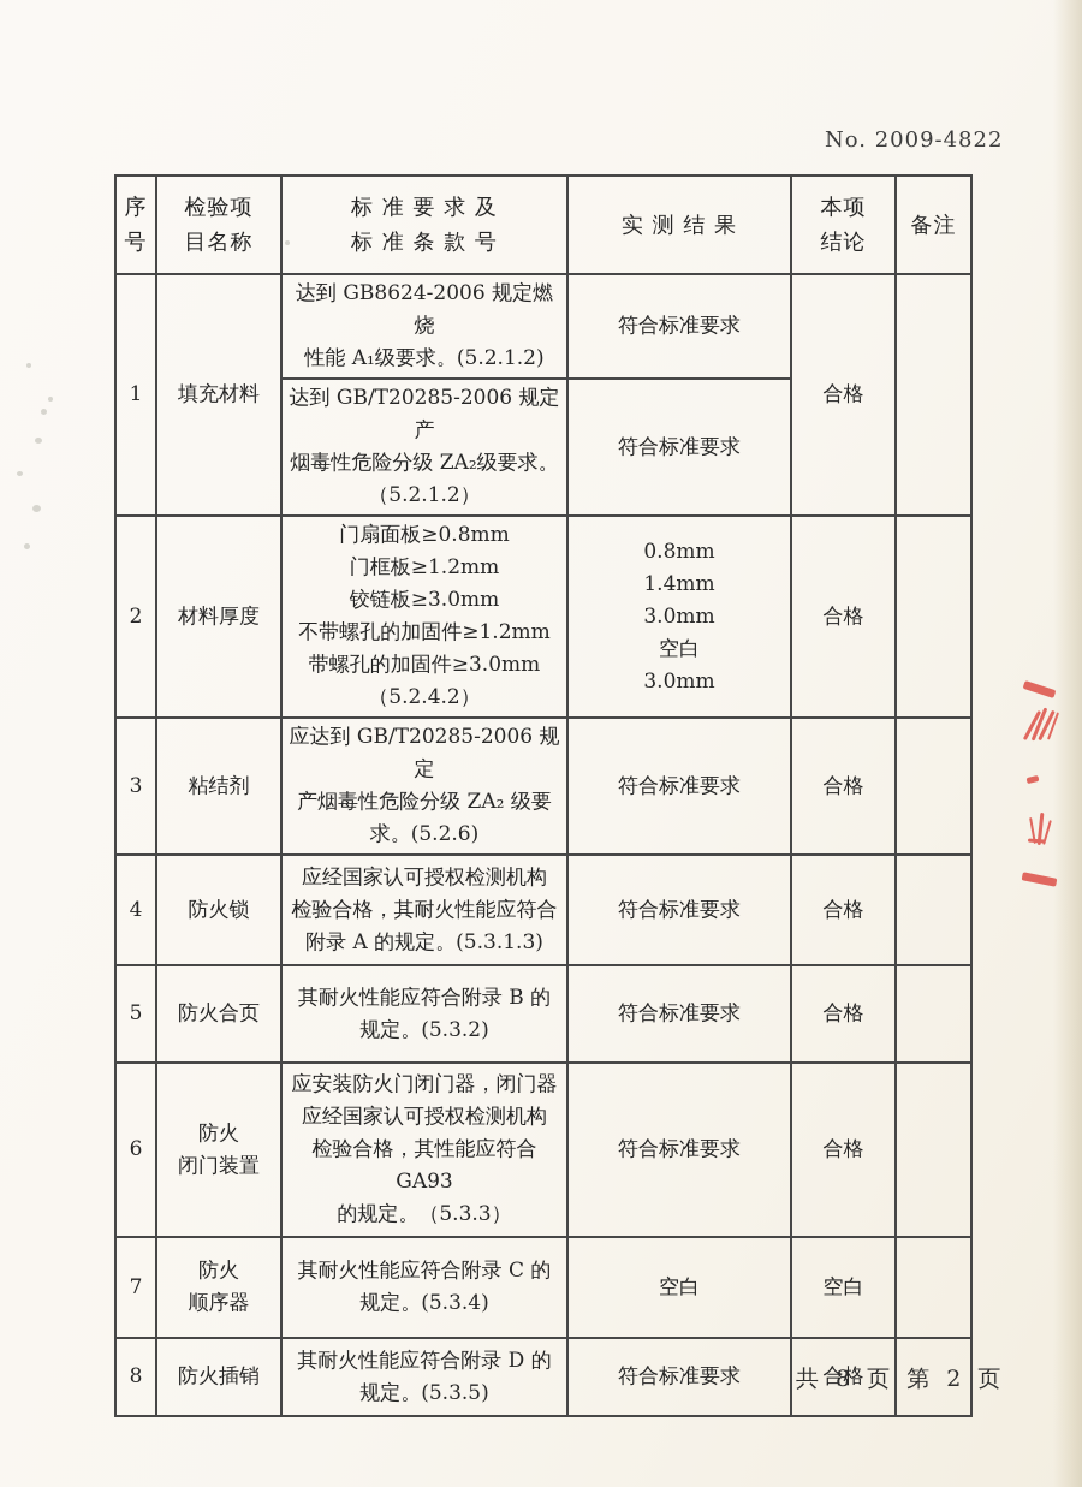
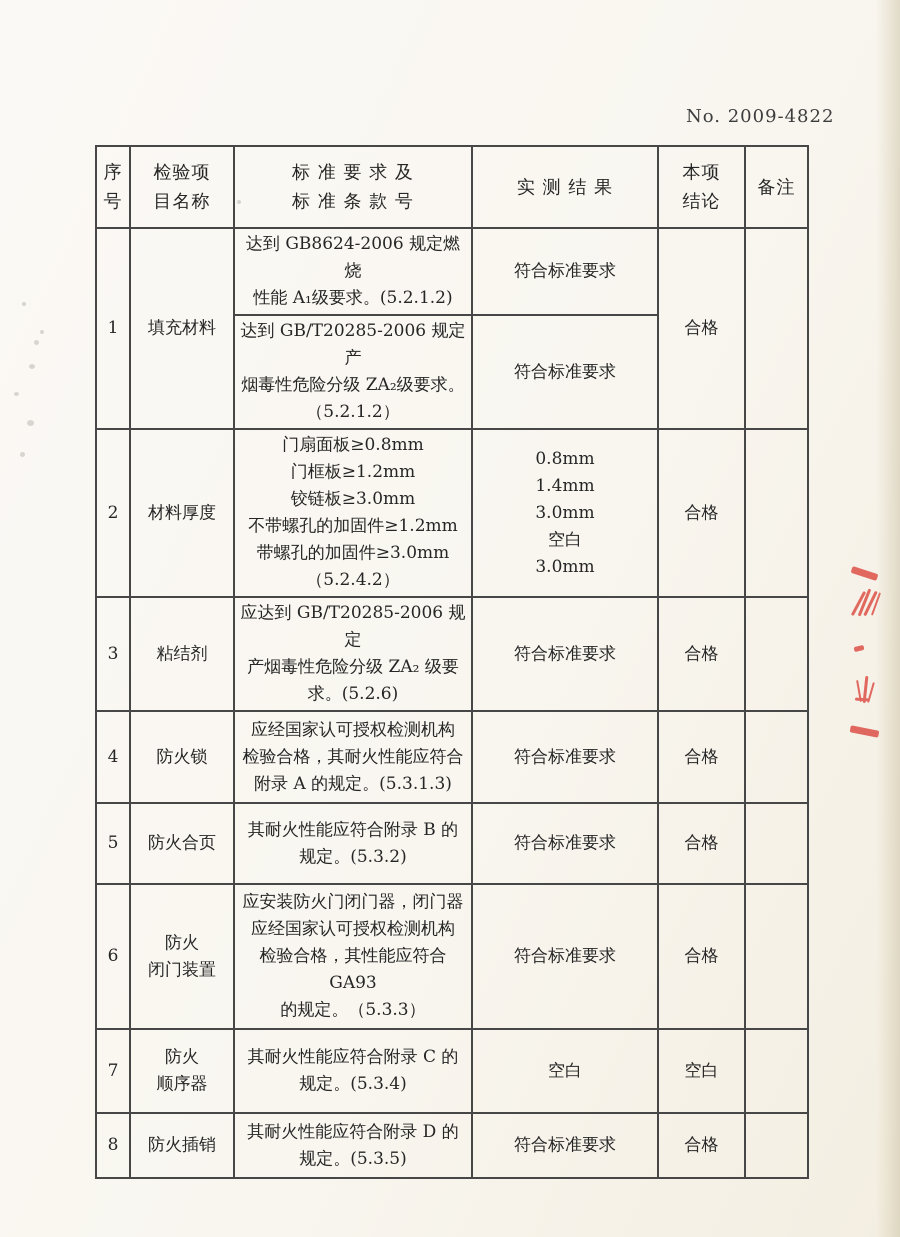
  No. 2009-4822
  序 号	检验项 目名称	标 准 要 求 及 标 准 条 款 号	实 测 结 果	本项 结论	备注
  1	填充材料	达到 GB8624-2006 规定燃烧 性能 A₁级要求。(5.2.1.2)	符合标准要求	合格
  达到 GB/T20285-2006 规定产 烟毒性危险分级 ZA₂级要求。 （5.2.1.2）	符合标准要求
  2	材料厚度	门扇面板≥0.8mm 门框板≥1.2mm 铰链板≥3.0mm 不带螺孔的加固件≥1.2mm 带螺孔的加固件≥3.0mm （5.2.4.2）	0.8mm 1.4mm 3.0mm 空白 3.0mm	合格
  3	粘结剂	应达到 GB/T20285-2006 规定 产烟毒性危险分级 ZA₂ 级要 求。(5.2.6)	符合标准要求	合格
  4	防火锁	应经国家认可授权检测机构 检验合格，其耐火性能应符合 附录 A 的规定。(5.3.1.3)	符合标准要求	合格
  5	防火合页	其耐火性能应符合附录 B 的 规定。(5.3.2)	符合标准要求	合格
  6	防火 闭门装置	应安装防火门闭门器，闭门器 应经国家认可授权检测机构 检验合格，其性能应符合 GA93 的规定。（5.3.3）	符合标准要求	合格
  7	防火 顺序器	其耐火性能应符合附录 C 的 规定。(5.3.4)	空白	空白
  8	防火插销	其耐火性能应符合附录 D 的 规定。(5.3.5)	符合标准要求	合格
- 共 8 页 第 2 页
